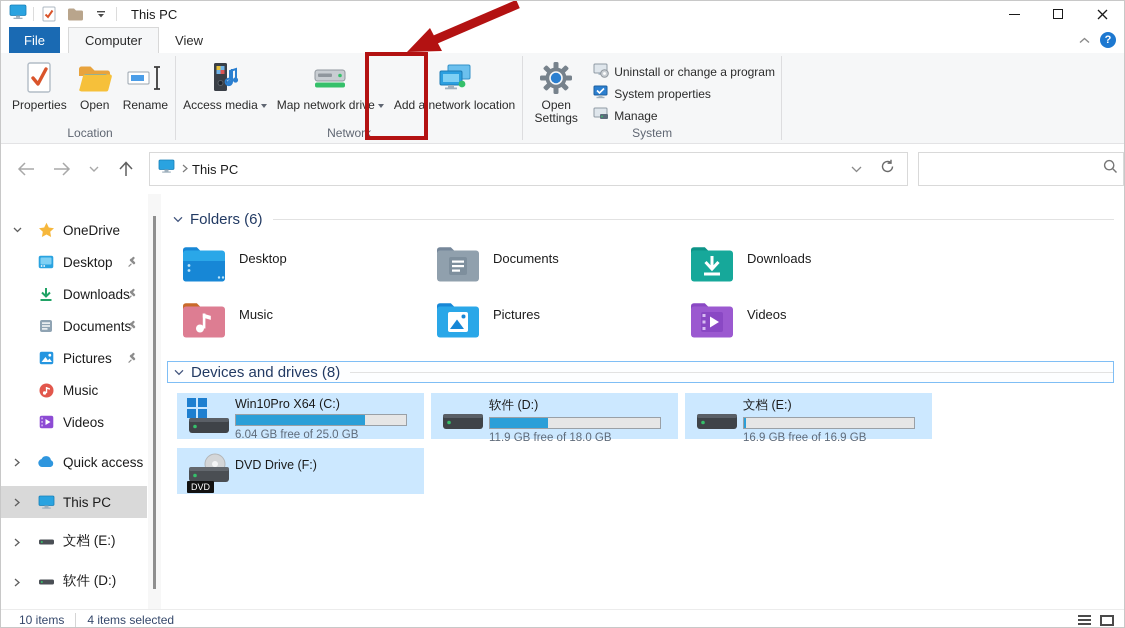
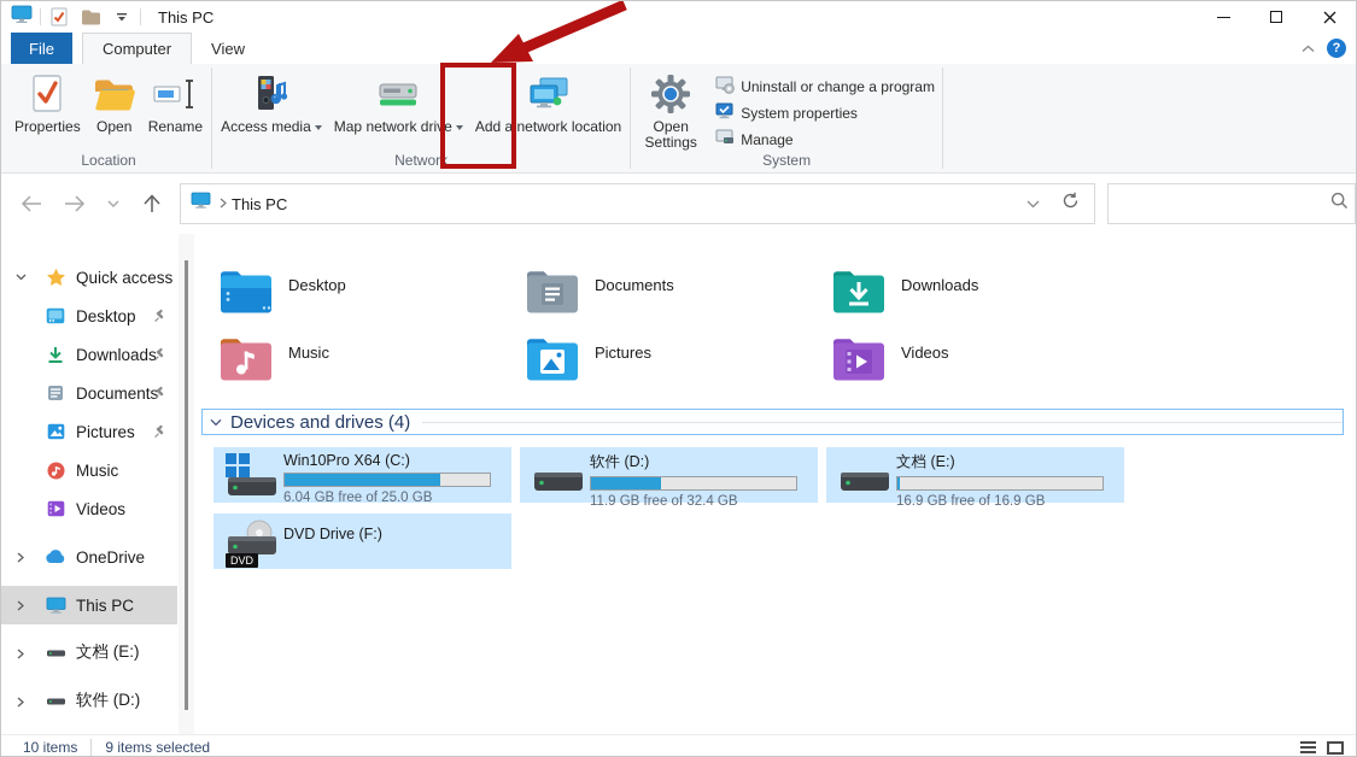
  This PC
  File
  Computer
  View
  ?
  Properties
  Open
  Rename
  Location
  Access media
  Map network drive
  Add a network location
  Network
  Open Settings
  Uninstall or change a program
  System properties
  Manage
  System
  This PC
- OneDrive
+ Quick access
  Desktop
  Downloads
  Documents
  Pictures
  Music
  Videos
- Quick access
+ OneDrive
  This PC
  文档 (E:)
  软件 (D:)
- Folders (6)
  Desktop
  Documents
  Downloads
  Music
  Pictures
  Videos
- Devices and drives (8)
+ Devices and drives (4)
  Win10Pro X64 (C:)
  6.04 GB free of 25.0 GB
  软件 (D:)
- 11.9 GB free of 18.0 GB
+ 11.9 GB free of 32.4 GB
  文档 (E:)
  16.9 GB free of 16.9 GB
  DVD
  DVD Drive (F:)
  10 items
- 4 items selected
+ 9 items selected
